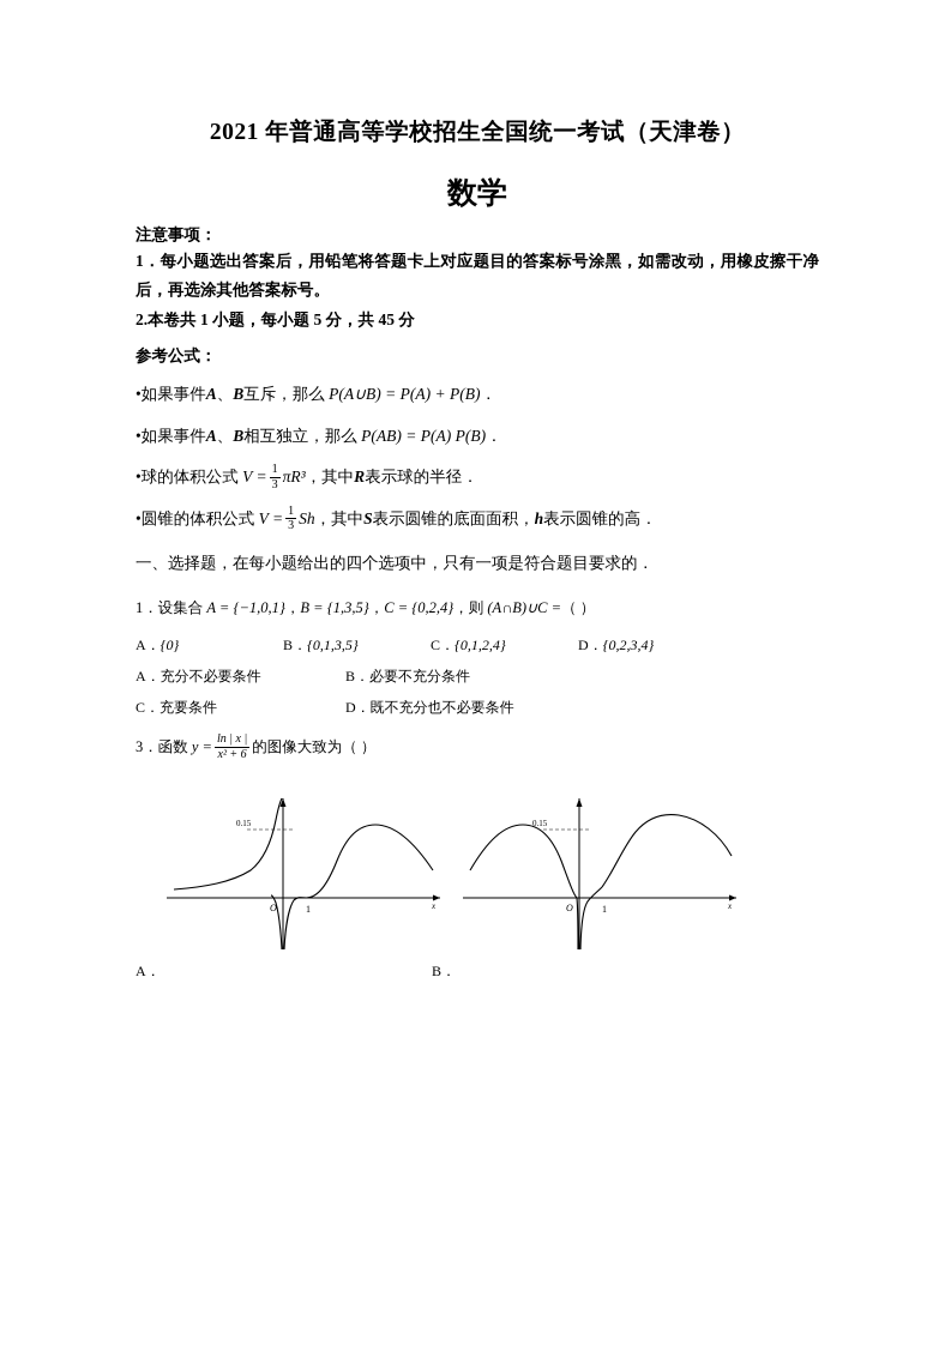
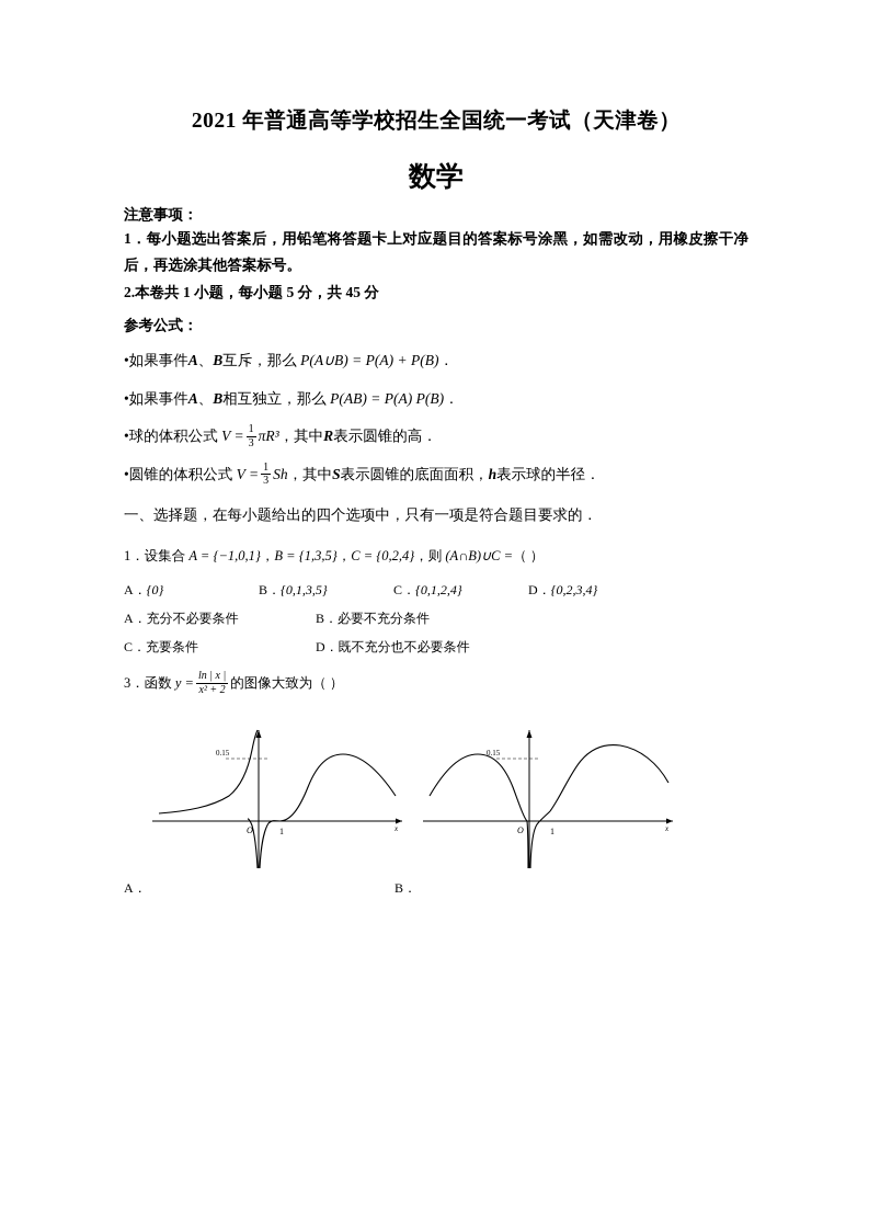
  2021 年普通高等学校招生全国统一考试（天津卷）
  数学
  注意事项：
  1．每小题选出答案后，用铅笔将答题卡上对应题目的答案标号涂黑，如需改动，用橡皮擦干净后，再选涂其他答案标号。
  2.本卷共 1 小题，每小题 5 分，共 45 分
  参考公式：
  •如果事件A、B互斥，那么 P(A∪B) = P(A) + P(B)．
  •如果事件A、B相互独立，那么 P(AB) = P(A) P(B)．
  •球的体积公式 V =
  1
  3
- πR³，其中R表示球的半径．
+ πR³，其中R表示圆锥的高．
  •圆锥的体积公式 V =
  1
  3
- Sh，其中S表示圆锥的底面面积，h表示圆锥的高．
+ Sh，其中S表示圆锥的底面面积，h表示球的半径．
  一、选择题，在每小题给出的四个选项中，只有一项是符合题目要求的．
  1．设集合 A = {−1,0,1}，B = {1,3,5}，C = {0,2,4}，则 (A∩B)∪C =（ ）
  A．{0}
  B．{0,1,3,5}
  C．{0,1,2,4}
  D．{0,2,3,4}
  A．充分不必要条件
  B．必要不充分条件
  C．充要条件
  D．既不充分也不必要条件
  3．函数 y =
  ln | x |
- x² + 6
+ x² + 2
  的图像大致为（ ）
  0.15
  O
  1
  x
  0.15
  O
  1
  x
  A．
  B．
